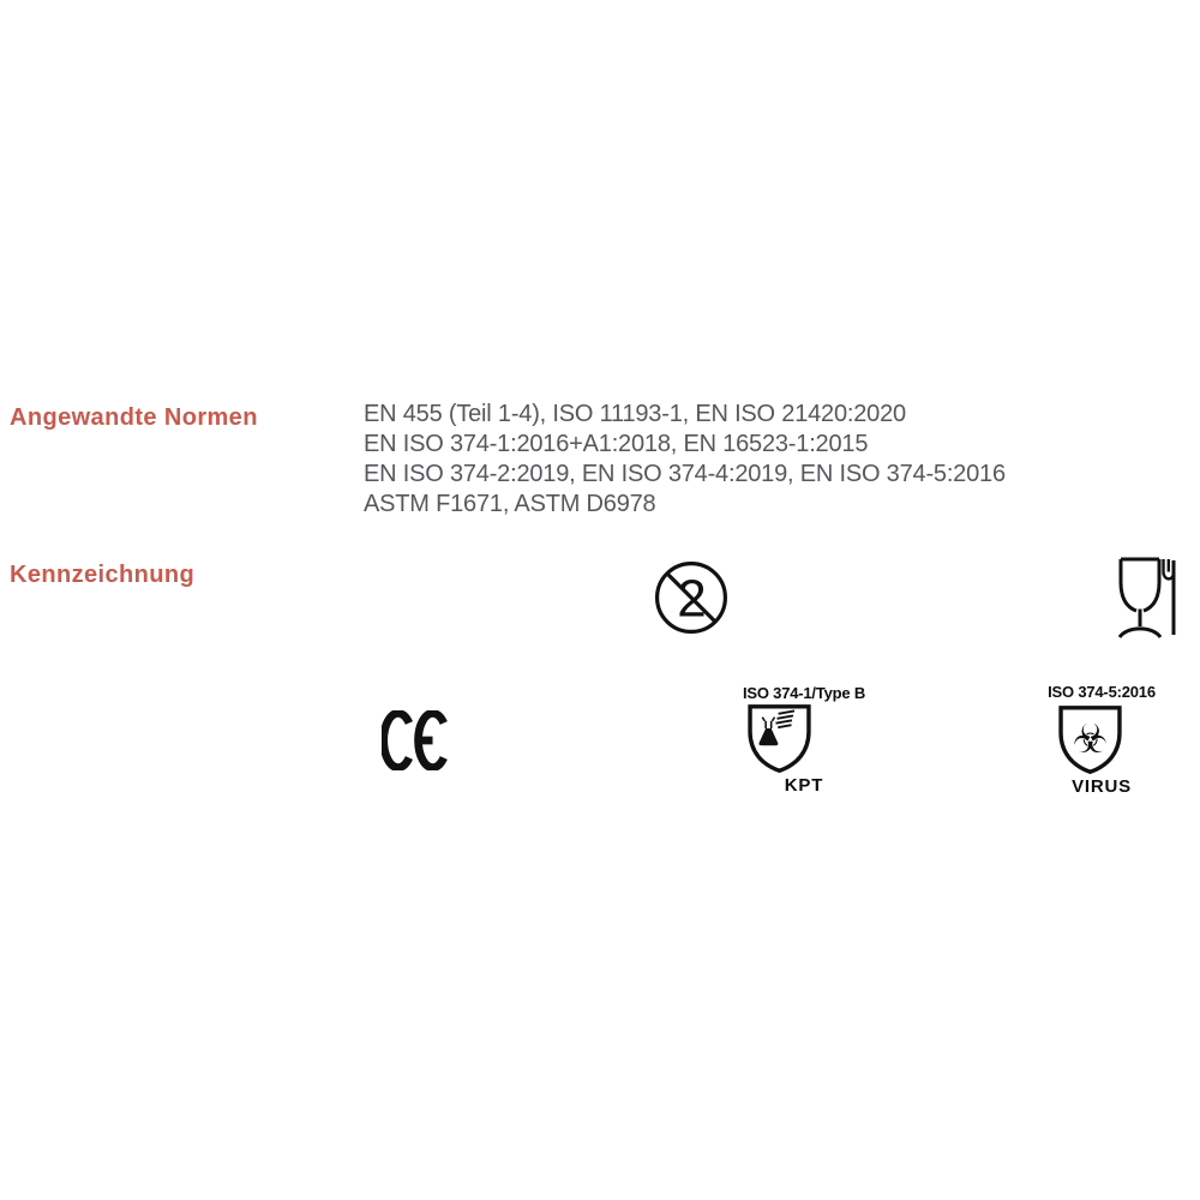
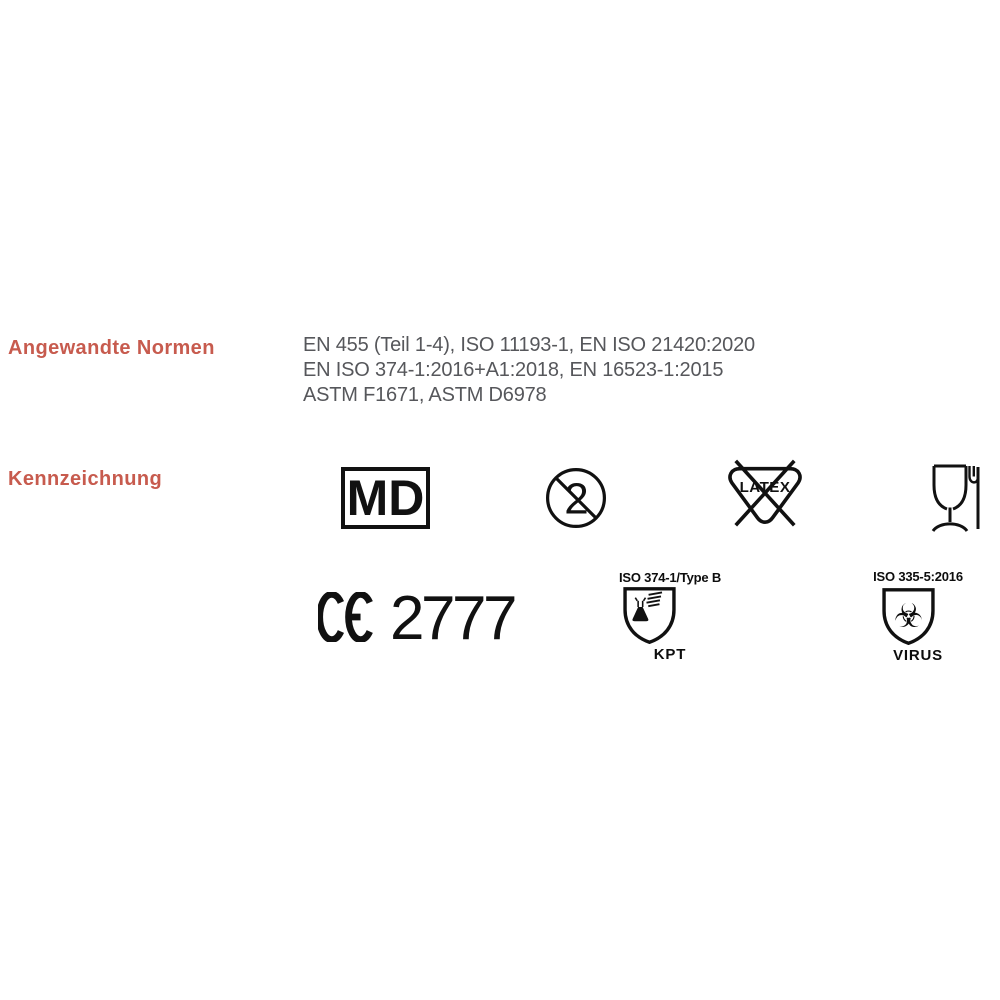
  Angewandte Normen
  EN 455 (Teil 1-4), ISO 11193-1, EN ISO 21420:2020
  EN ISO 374-1:2016+A1:2018, EN 16523-1:2015
- EN ISO 374-2:2019, EN ISO 374-4:2019, EN ISO 374-5:2016
  ASTM F1671, ASTM D6978
  Kennzeichnung
+ MD
+ LATEX
+ 2777
  ISO 374-1/Type B
  KPT
- ISO 374-5:2016
+ ISO 335-5:2016
  ☣
  VIRUS
